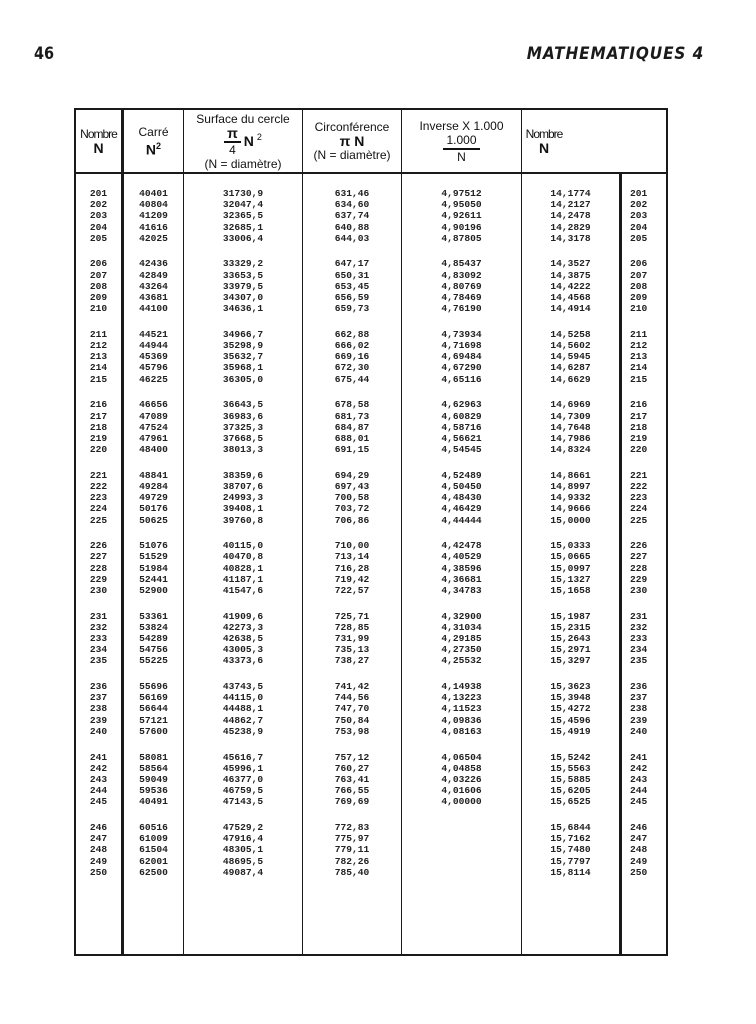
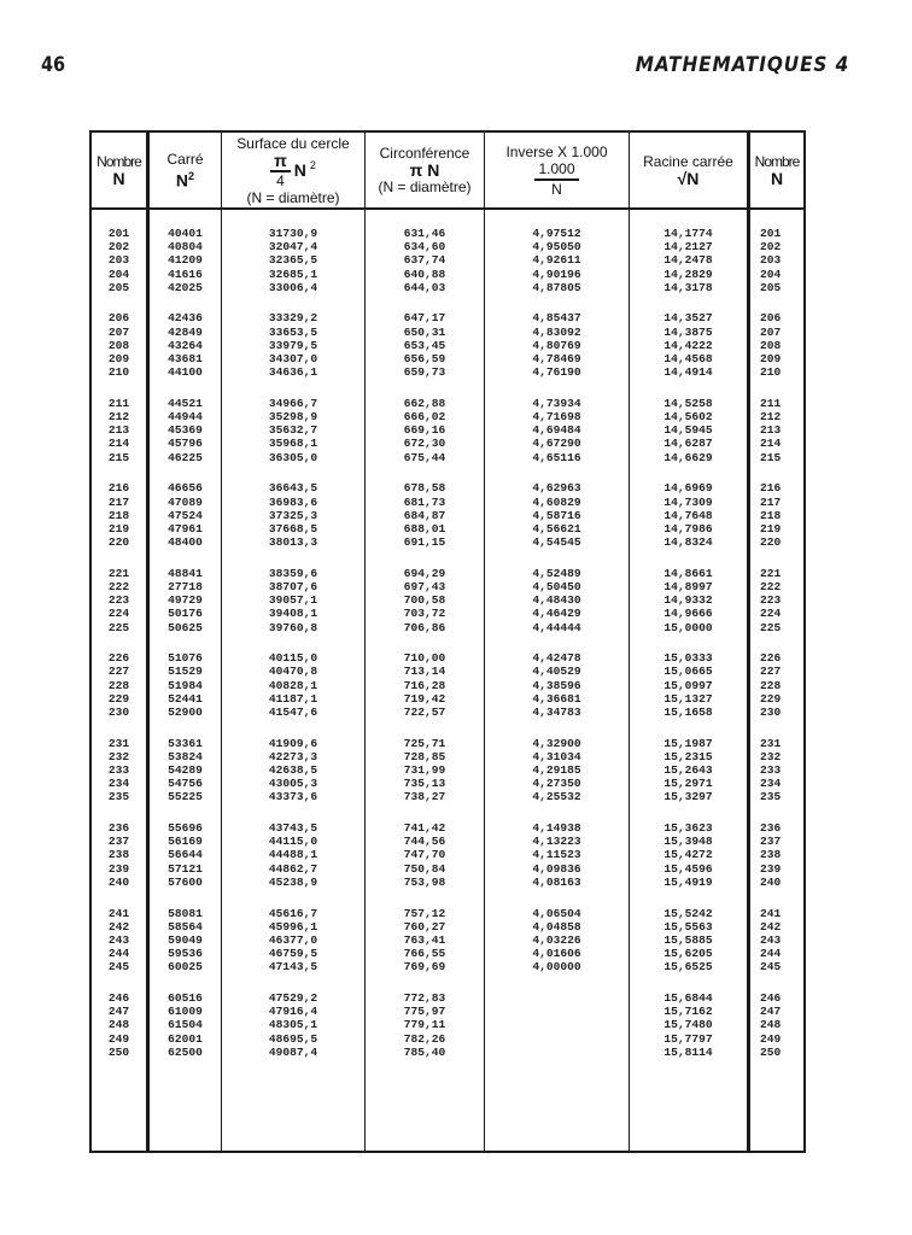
  46
  MATHEMATIQUES 4
  Nombre
  N
  Carré
  N2
  Surface du cercle
  π
  4
  N
  2
  (N = diamètre)
  Circonférence
  π N
  (N = diamètre)
  Inverse X 1.000
  1.000
  N
+ Racine carrée
+ √N
  Nombre
  N
  201
  202
  203
  204
  205
  206
  207
  208
  209
  210
  211
  212
  213
  214
  215
  216
  217
  218
  219
  220
  221
  222
  223
  224
  225
  226
  227
  228
  229
  230
  231
  232
  233
  234
  235
  236
  237
  238
  239
  240
  241
  242
  243
  244
  245
  246
  247
  248
  249
  250
  40401
  40804
  41209
  41616
  42025
  42436
  42849
  43264
  43681
  44100
  44521
  44944
  45369
  45796
  46225
  46656
  47089
  47524
  47961
  48400
  48841
- 49284
+ 27718
  49729
  50176
  50625
  51076
  51529
  51984
  52441
  52900
  53361
  53824
  54289
  54756
  55225
  55696
  56169
  56644
  57121
  57600
  58081
  58564
  59049
  59536
- 40491
+ 60025
  60516
  61009
  61504
  62001
  62500
  31730,9
  32047,4
  32365,5
  32685,1
  33006,4
  33329,2
  33653,5
  33979,5
  34307,0
  34636,1
  34966,7
  35298,9
  35632,7
  35968,1
  36305,0
  36643,5
  36983,6
  37325,3
  37668,5
  38013,3
  38359,6
  38707,6
- 24993,3
+ 39057,1
  39408,1
  39760,8
  40115,0
  40470,8
  40828,1
  41187,1
  41547,6
  41909,6
  42273,3
  42638,5
  43005,3
  43373,6
  43743,5
  44115,0
  44488,1
  44862,7
  45238,9
  45616,7
  45996,1
  46377,0
  46759,5
  47143,5
  47529,2
  47916,4
  48305,1
  48695,5
  49087,4
  631,46
  634,60
  637,74
  640,88
  644,03
  647,17
  650,31
  653,45
  656,59
  659,73
  662,88
  666,02
  669,16
  672,30
  675,44
  678,58
  681,73
  684,87
  688,01
  691,15
  694,29
  697,43
  700,58
  703,72
  706,86
  710,00
  713,14
  716,28
  719,42
  722,57
  725,71
  728,85
  731,99
  735,13
  738,27
  741,42
  744,56
  747,70
  750,84
  753,98
  757,12
  760,27
  763,41
  766,55
  769,69
  772,83
  775,97
  779,11
  782,26
  785,40
  4,97512
  4,95050
  4,92611
  4,90196
  4,87805
  4,85437
  4,83092
  4,80769
  4,78469
  4,76190
  4,73934
  4,71698
  4,69484
  4,67290
  4,65116
  4,62963
  4,60829
  4,58716
  4,56621
  4,54545
  4,52489
  4,50450
  4,48430
  4,46429
  4,44444
  4,42478
  4,40529
  4,38596
  4,36681
  4,34783
  4,32900
  4,31034
  4,29185
  4,27350
  4,25532
  4,14938
  4,13223
  4,11523
  4,09836
  4,08163
  4,06504
  4,04858
  4,03226
  4,01606
  4,00000
  14,1774
  14,2127
  14,2478
  14,2829
  14,3178
  14,3527
  14,3875
  14,4222
  14,4568
  14,4914
  14,5258
  14,5602
  14,5945
  14,6287
  14,6629
  14,6969
  14,7309
  14,7648
  14,7986
  14,8324
  14,8661
  14,8997
  14,9332
  14,9666
  15,0000
  15,0333
  15,0665
  15,0997
  15,1327
  15,1658
  15,1987
  15,2315
  15,2643
  15,2971
  15,3297
  15,3623
  15,3948
  15,4272
  15,4596
  15,4919
  15,5242
  15,5563
  15,5885
  15,6205
  15,6525
  15,6844
  15,7162
  15,7480
  15,7797
  15,8114
  201
  202
  203
  204
  205
  206
  207
  208
  209
  210
  211
  212
  213
  214
  215
  216
  217
  218
  219
  220
  221
  222
  223
  224
  225
  226
  227
  228
  229
  230
  231
  232
  233
  234
  235
  236
  237
  238
  239
  240
  241
  242
  243
  244
  245
  246
  247
  248
  249
  250
